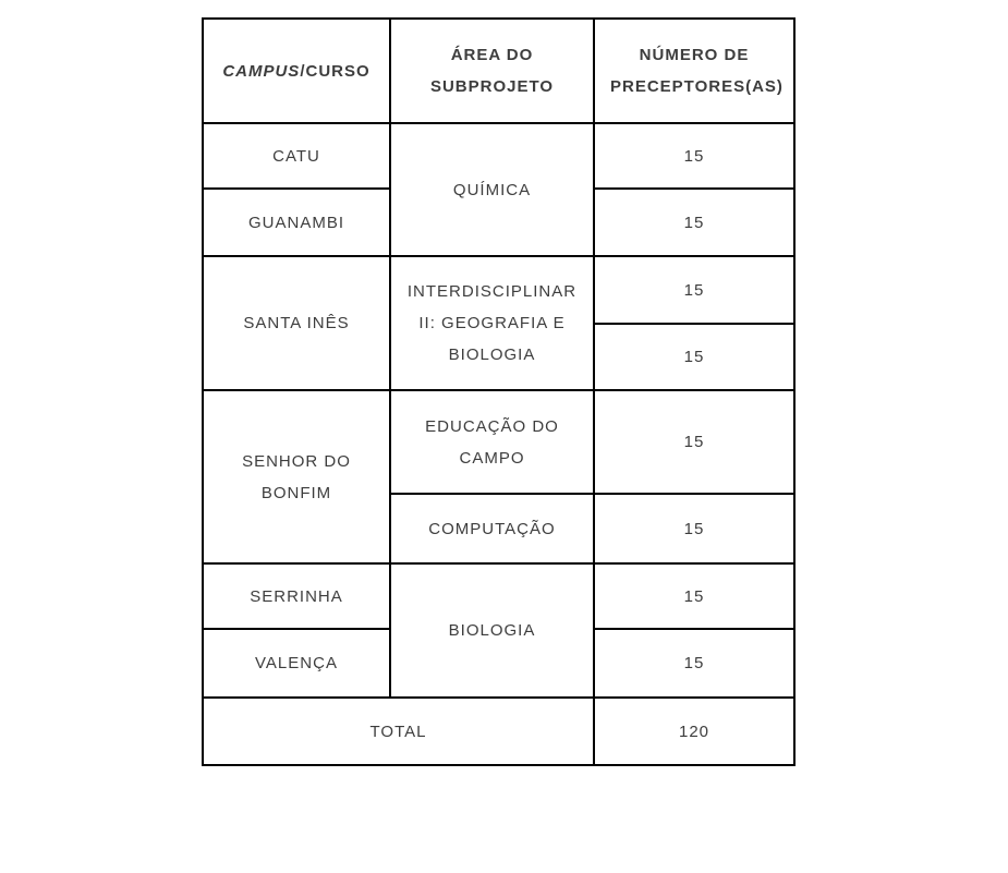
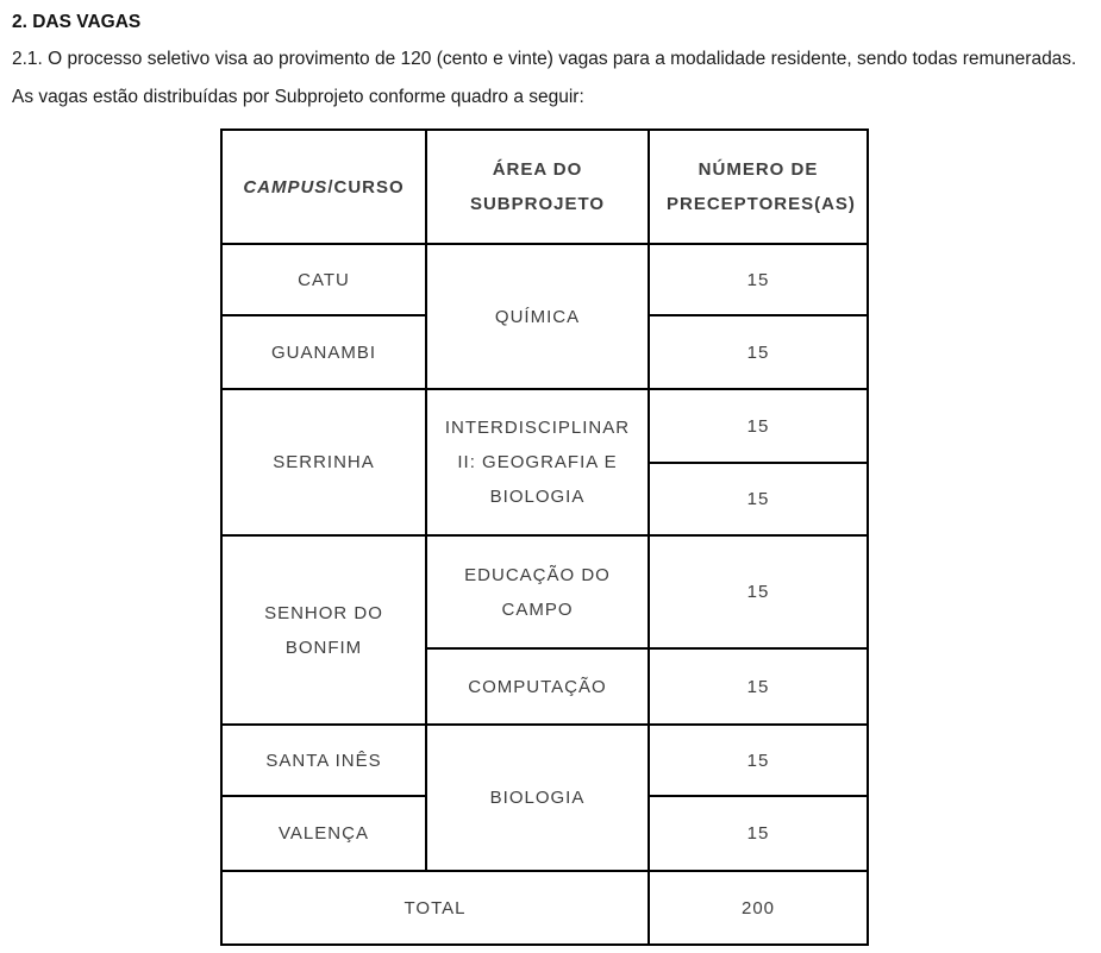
+ 2. DAS VAGAS
+ 2.1. O processo seletivo visa ao provimento de 120 (cento e vinte) vagas para a modalidade residente, sendo todas remuneradas. As vagas estão distribuídas por Subprojeto conforme quadro a seguir:
  CAMPUS/CURSO	ÁREA DO SUBPROJETO	NÚMERO DE PRECEPTORES(AS)
  CATU	QUÍMICA	15
  GUANAMBI	15
- SANTA INÊS	INTERDISCIPLINAR II: GEOGRAFIA E BIOLOGIA	15
+ SERRINHA	INTERDISCIPLINAR II: GEOGRAFIA E BIOLOGIA	15
  15
  SENHOR DO BONFIM	EDUCAÇÃO DO CAMPO	15
  COMPUTAÇÃO	15
- SERRINHA	BIOLOGIA	15
+ SANTA INÊS	BIOLOGIA	15
  VALENÇA	15
- TOTAL	120
+ TOTAL	200
